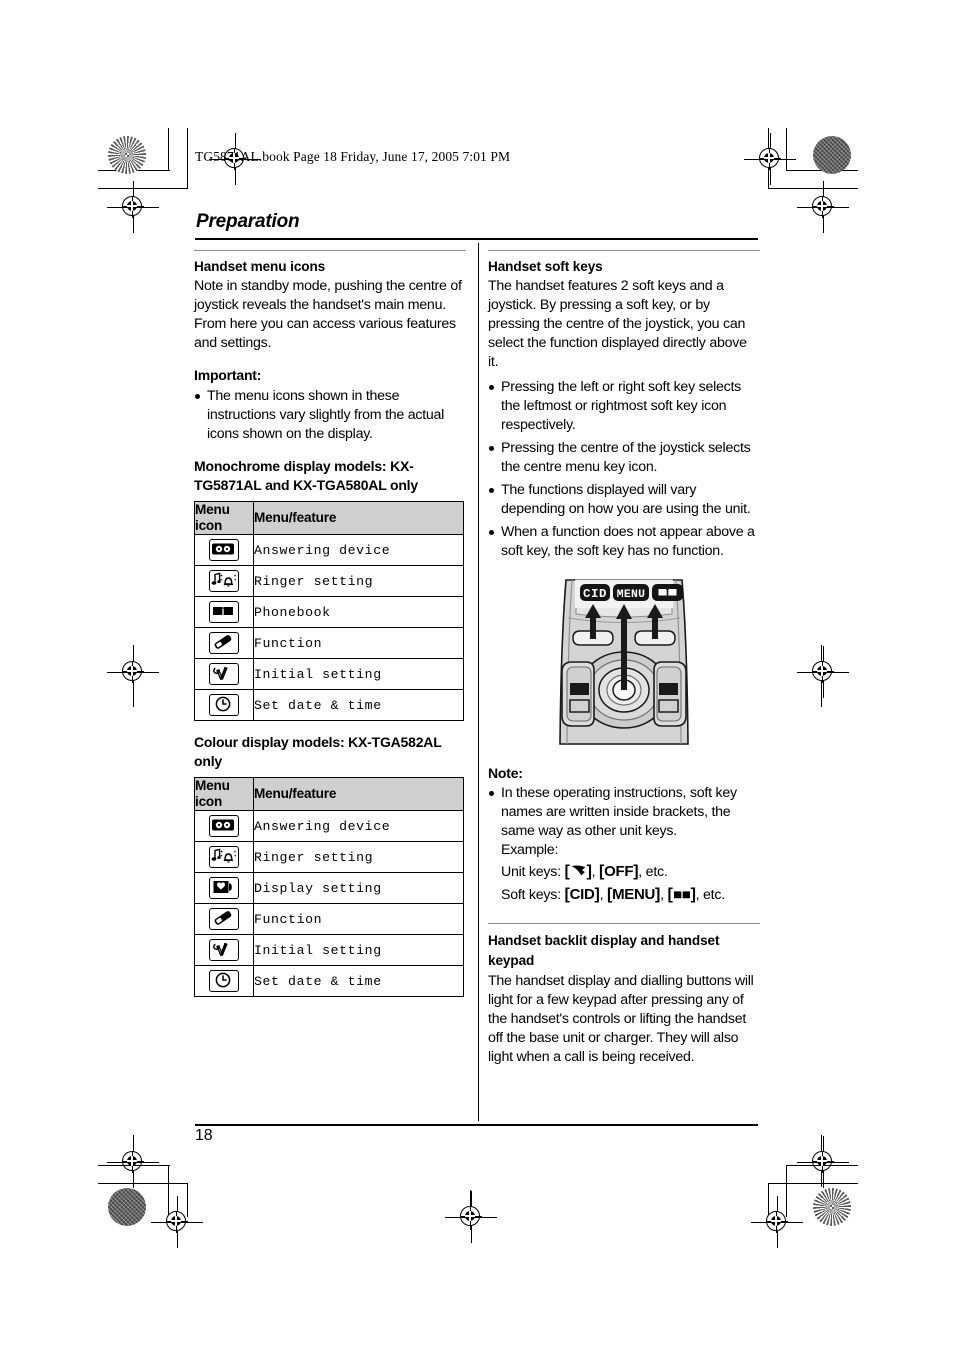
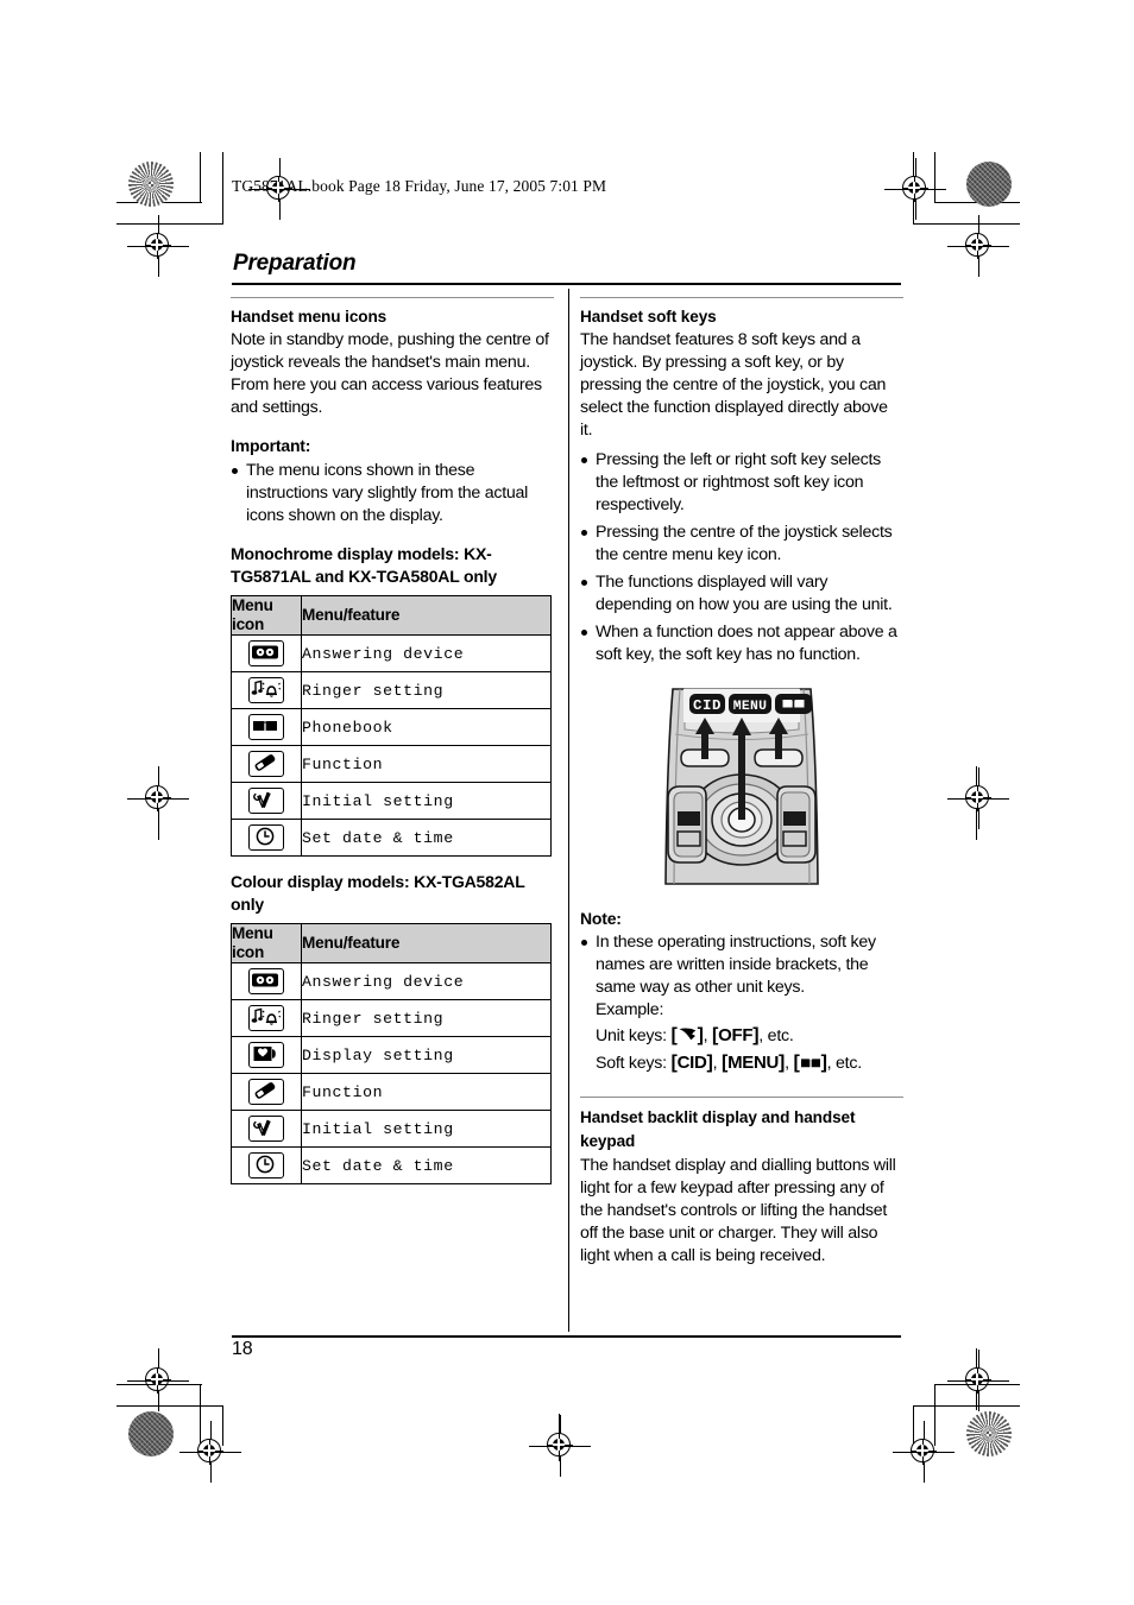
  TG58AL.book Page 18 Friday, June 17, 2005 7:01 PM
  Preparation
  Handset menu icons
  Note in standby mode, pushing the centre of joystick reveals the handset's main menu. From here you can access various features and settings.
  Important:
  The menu icons shown in these instructions vary slightly from the actual icons shown on the display.
  Monochrome display models: KX-TG5871AL and KX-TGA580AL only
  Menu icon	Menu/feature
  	Answering device
  	Ringer setting
  	Phonebook
  	Function
  	Initial setting
  	Set date & time
  Colour display models: KX-TGA582AL only
  Menu icon	Menu/feature
  	Answering device
  	Ringer setting
  	Display setting
  	Function
  	Initial setting
  	Set date & time
  Handset soft keys
- The handset features 2 soft keys and a joystick. By pressing a soft key, or by pressing the centre of the joystick, you can select the function displayed directly above it.
+ The handset features 8 soft keys and a joystick. By pressing a soft key, or by pressing the centre of the joystick, you can select the function displayed directly above it.
  Pressing the left or right soft key selects the leftmost or rightmost soft key icon respectively.
  Pressing the centre of the joystick selects the centre menu key icon.
  The functions displayed will vary depending on how you are using the unit.
  When a function does not appear above a soft key, the soft key has no function.
  CID
  MENU
  Note:
  In these operating instructions, soft key names are written inside brackets, the same way as other unit keys.
  Example:
  Unit keys: [ ], [OFF], etc.
  Soft keys: [CID], [MENU], [ ], etc.
  Handset backlit display and handset keypad
  The handset display and dialling buttons will light for a few keypad after pressing any of the handset's controls or lifting the handset off the base unit or charger. They will also light when a call is being received.
  18
